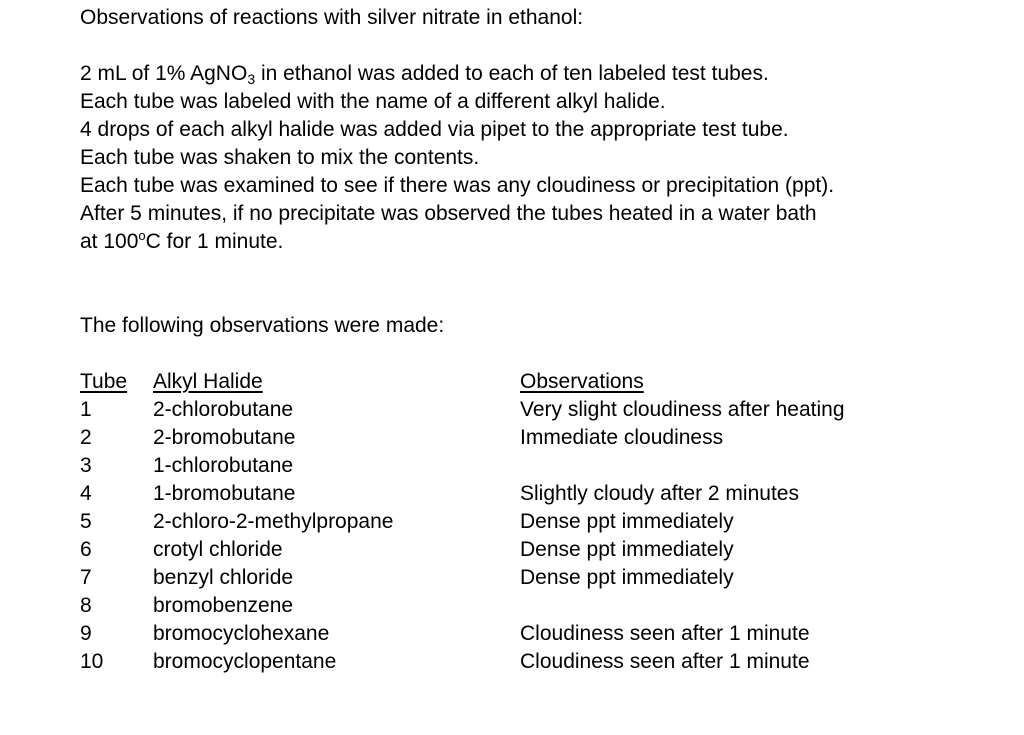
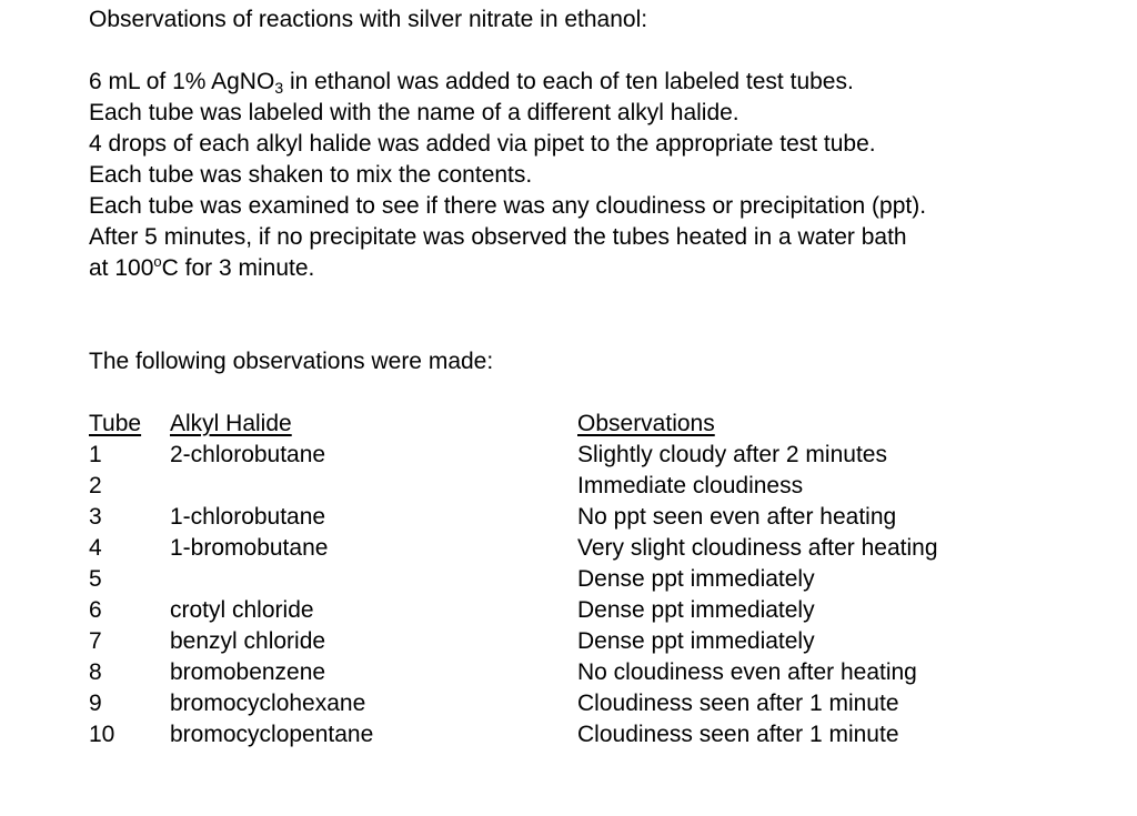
  Observations of reactions with silver nitrate in ethanol:
- 2 mL of 1% AgNO3 in ethanol was added to each of ten labeled test tubes.
+ 6 mL of 1% AgNO3 in ethanol was added to each of ten labeled test tubes.
  Each tube was labeled with the name of a different alkyl halide.
  4 drops of each alkyl halide was added via pipet to the appropriate test tube.
  Each tube was shaken to mix the contents.
  Each tube was examined to see if there was any cloudiness or precipitation (ppt).
  After 5 minutes, if no precipitate was observed the tubes heated in a water bath
- at 100oC for 1 minute.
+ at 100oC for 3 minute.
  The following observations were made:
  Tube
  Alkyl Halide
  Observations
  1
  2-chlorobutane
- Very slight cloudiness after heating
+ Slightly cloudy after 2 minutes
  2
- 2-bromobutane
  Immediate cloudiness
  3
  1-chlorobutane
+ No ppt seen even after heating
  4
  1-bromobutane
- Slightly cloudy after 2 minutes
+ Very slight cloudiness after heating
  5
- 2-chloro-2-methylpropane
  Dense ppt immediately
  6
  crotyl chloride
  Dense ppt immediately
  7
  benzyl chloride
  Dense ppt immediately
  8
  bromobenzene
+ No cloudiness even after heating
  9
  bromocyclohexane
  Cloudiness seen after 1 minute
  10
  bromocyclopentane
  Cloudiness seen after 1 minute
